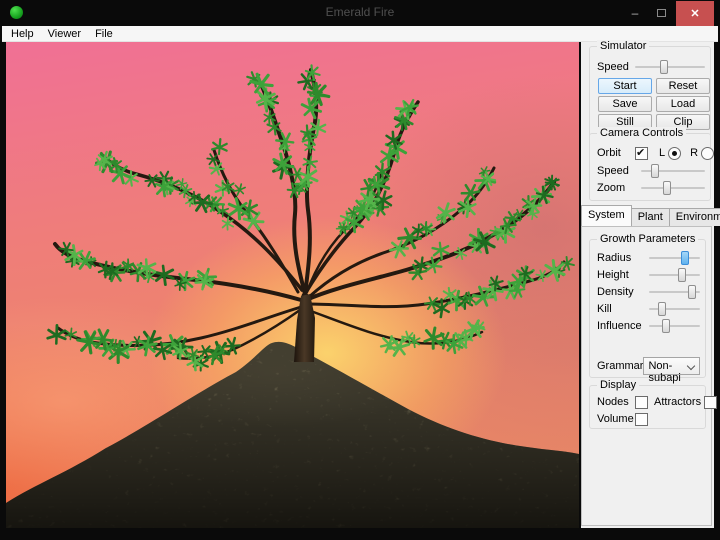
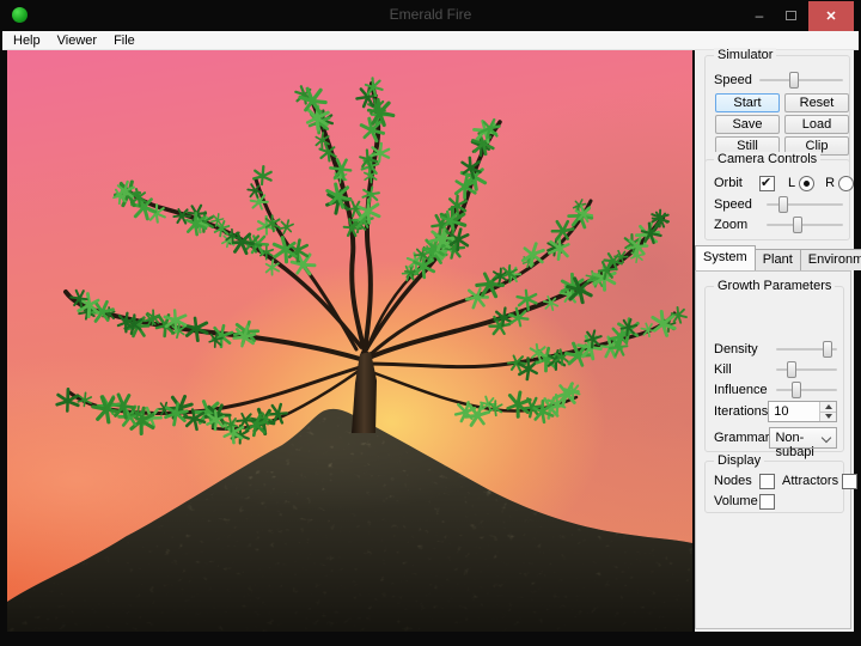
  Emerald Fire
  –
  ✕
  Help
  Viewer
  File
  Simulator
  Speed
  Start
  Reset
  Save
  Load
  Still
  Clip
  Camera Controls
  Orbit
  L
  R
  Speed
  Zoom
  System
  Plant
  Environm
  Growth Parameters
- Radius
- Height
  Density
  Kill
  Influence
+ Iterations
+ 10
  Grammar
  Non-subapi
  Display
  Nodes
  Attractors
  Volume
